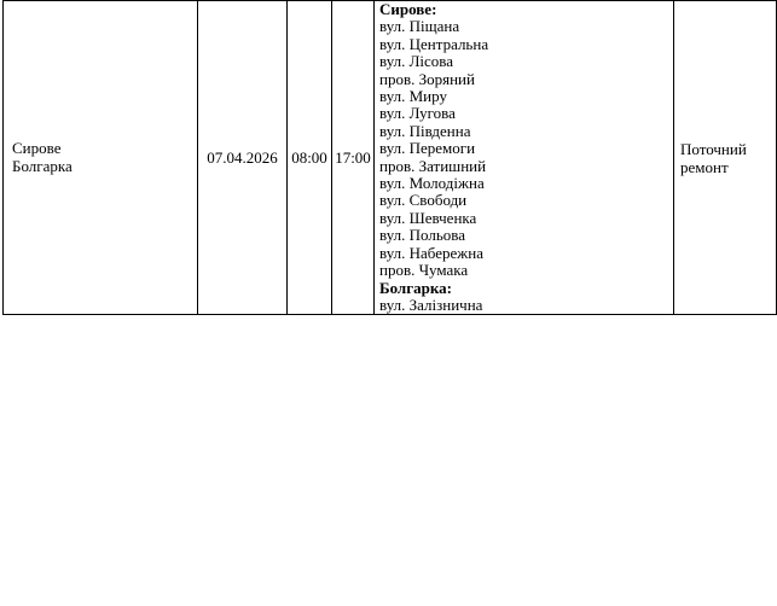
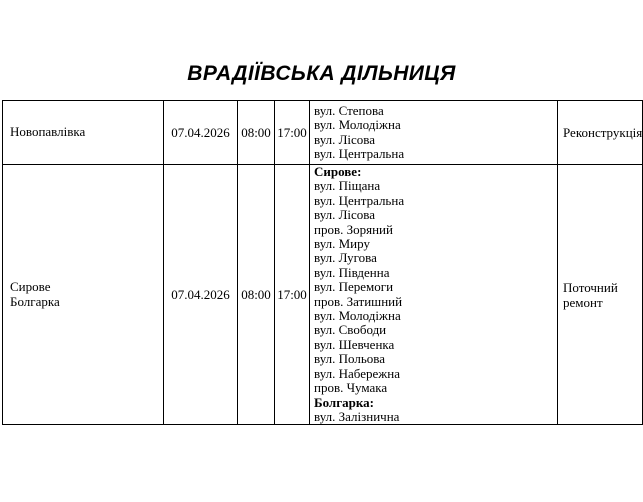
+ ВРАДІЇВСЬКА ДІЛЬНИЦЯ
+ Новопавлівка	07.04.2026	08:00	17:00	вул. Степовавул. Молодіжнавул. Лісовавул. Центральна	Реконструкція
  СировеБолгарка	07.04.2026	08:00	17:00	Сирове:вул. Піщанавул. Центральнавул. Лісовапров. Зорянийвул. Мирувул. Луговавул. Південнавул. Перемогипров. Затишнийвул. Молодіжнавул. Свободивул. Шевченкавул. Польовавул. Набережнапров. ЧумакаБолгарка:вул. Залізнична	Поточний ремонт
